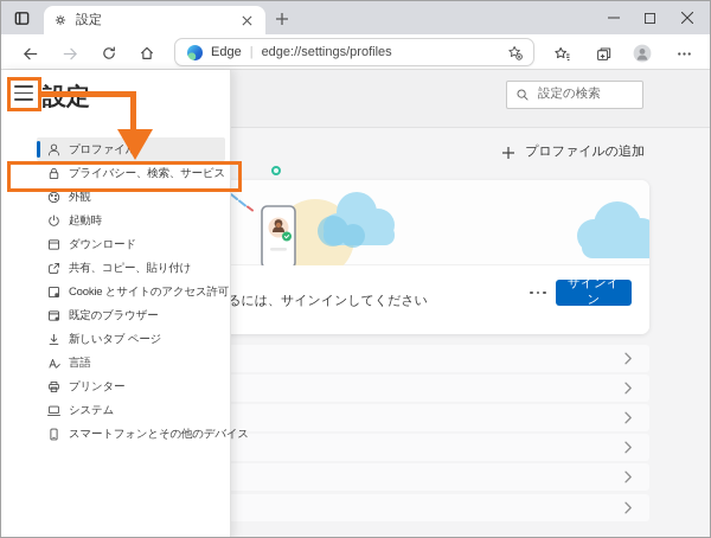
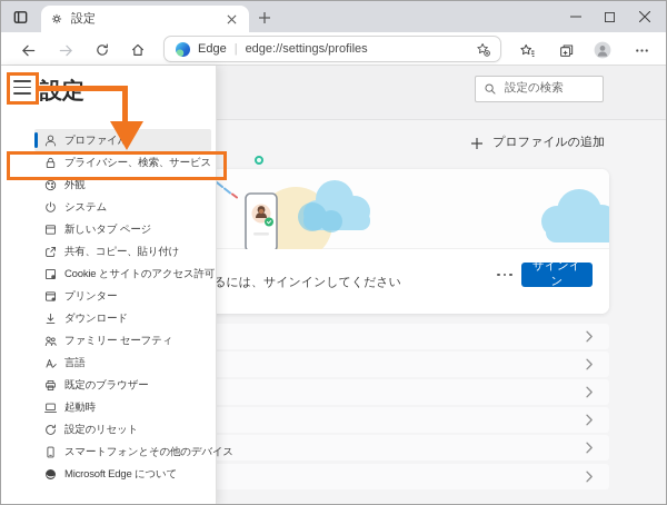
  設定
  Edge
  |
  edge://settings/profiles
  設定の検索
  プロファイルの追加
  るには、サインインしてください
  サインイン
  設定
  プロファイル
  プライバシー、検索、サービス
  外観
- 起動時
+ システム
- ダウンロード
+ 新しいタブ ページ
  共有、コピー、貼り付け
  Cookie とサイトのアクセス許可
- 既定のブラウザー
+ プリンター
- 新しいタブ ページ
+ ダウンロード
+ ファミリー セーフティ
  言語
- プリンター
+ 既定のブラウザー
- システム
+ 起動時
+ 設定のリセット
  スマートフォンとその他のデバイス
+ Microsoft Edge について
